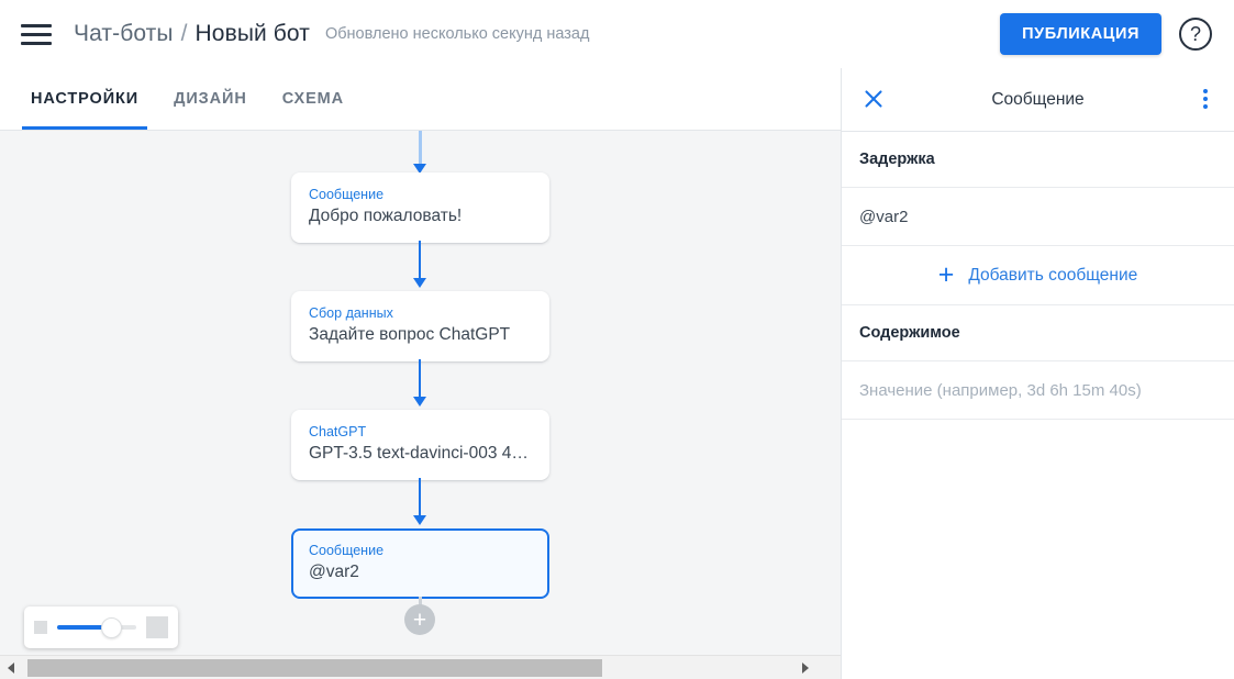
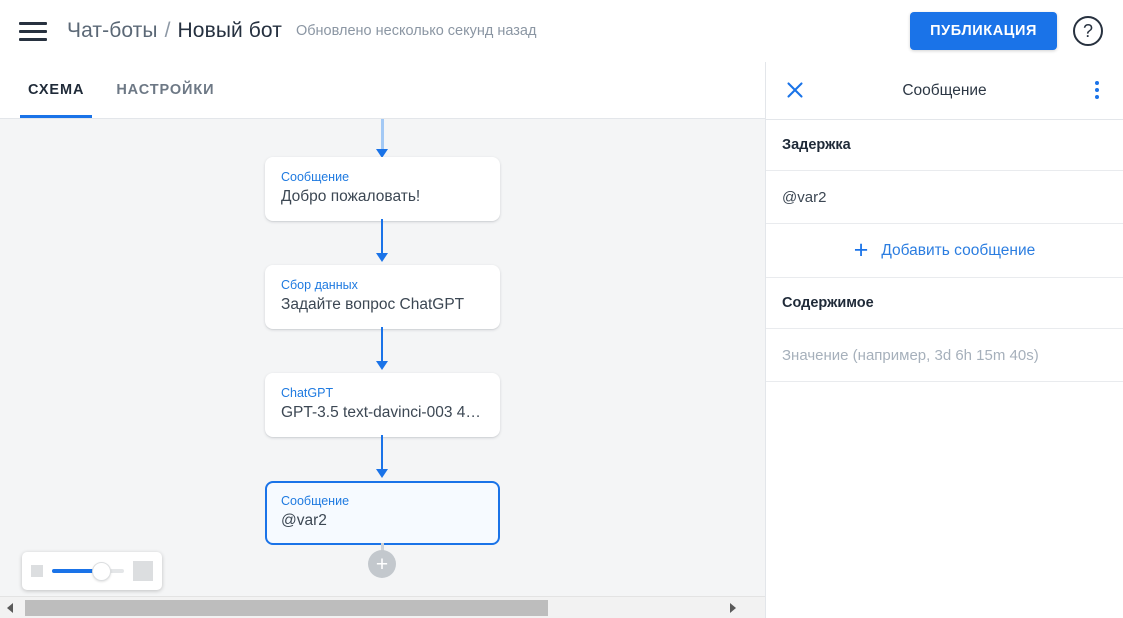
  Чат-боты
  /
  Новый бот
  Обновлено несколько секунд назад
  ПУБЛИКАЦИЯ
  ?
- НАСТРОЙКИ
+ СХЕМА
- ДИЗАЙН
- СХЕМА
+ НАСТРОЙКИ
  Сообщение
  Добро пожаловать!
  Сбор данных
  Задайте вопрос ChatGPT
  ChatGPT
  GPT-3.5 text-davinci-003 409
  Сообщение
  @var2
  +
  Сообщение
  Задержка
  @var2
  +
  Добавить сообщение
  Содержимое
  Значение (например, 3d 6h 15m 40s)
